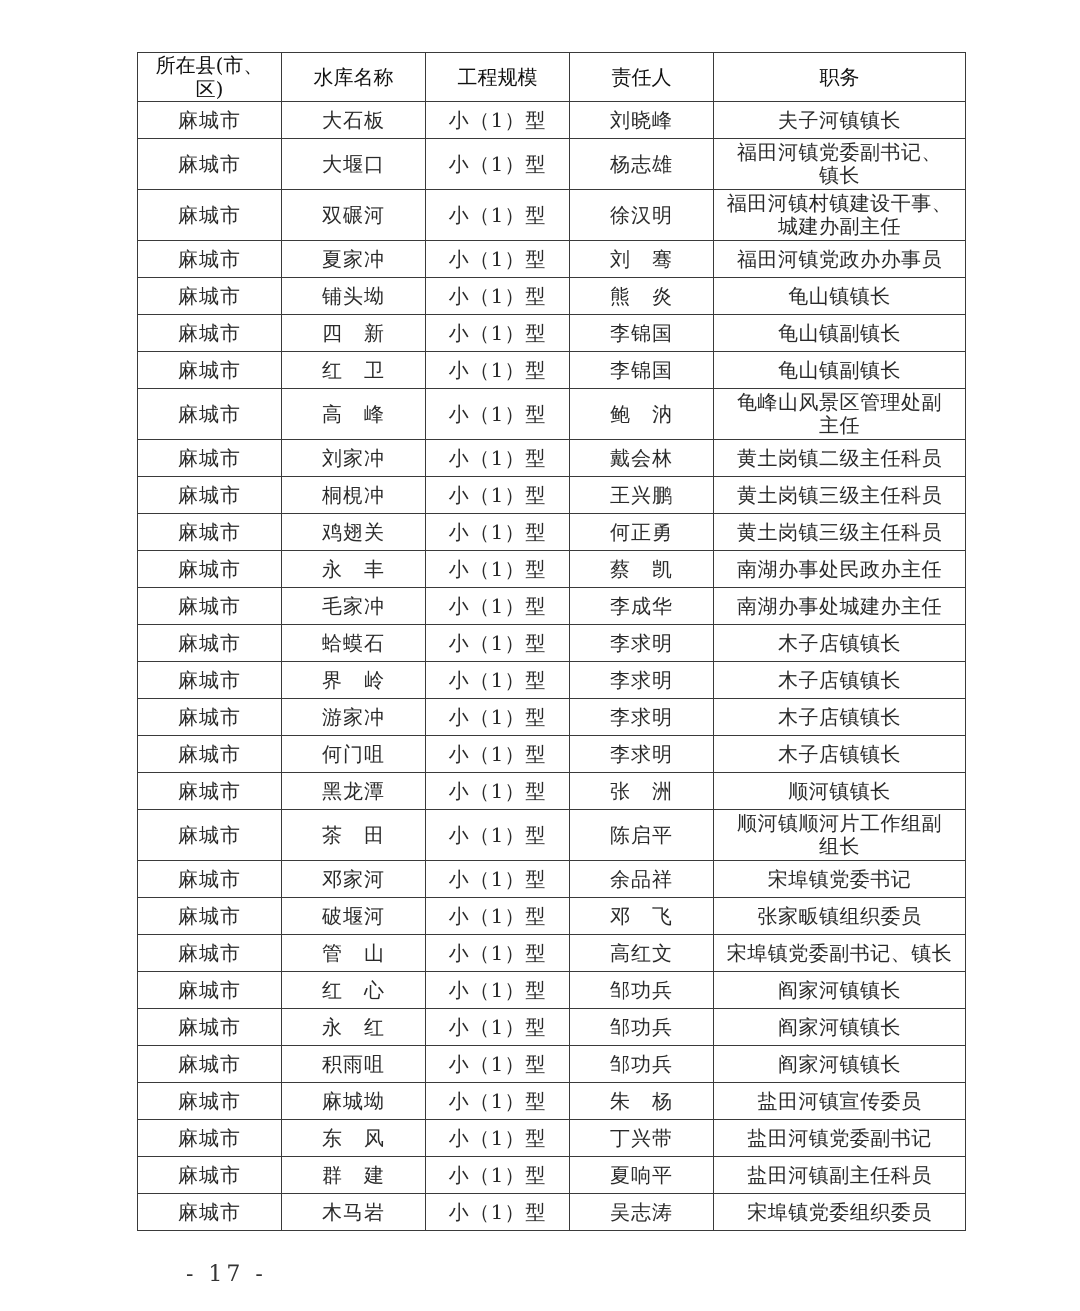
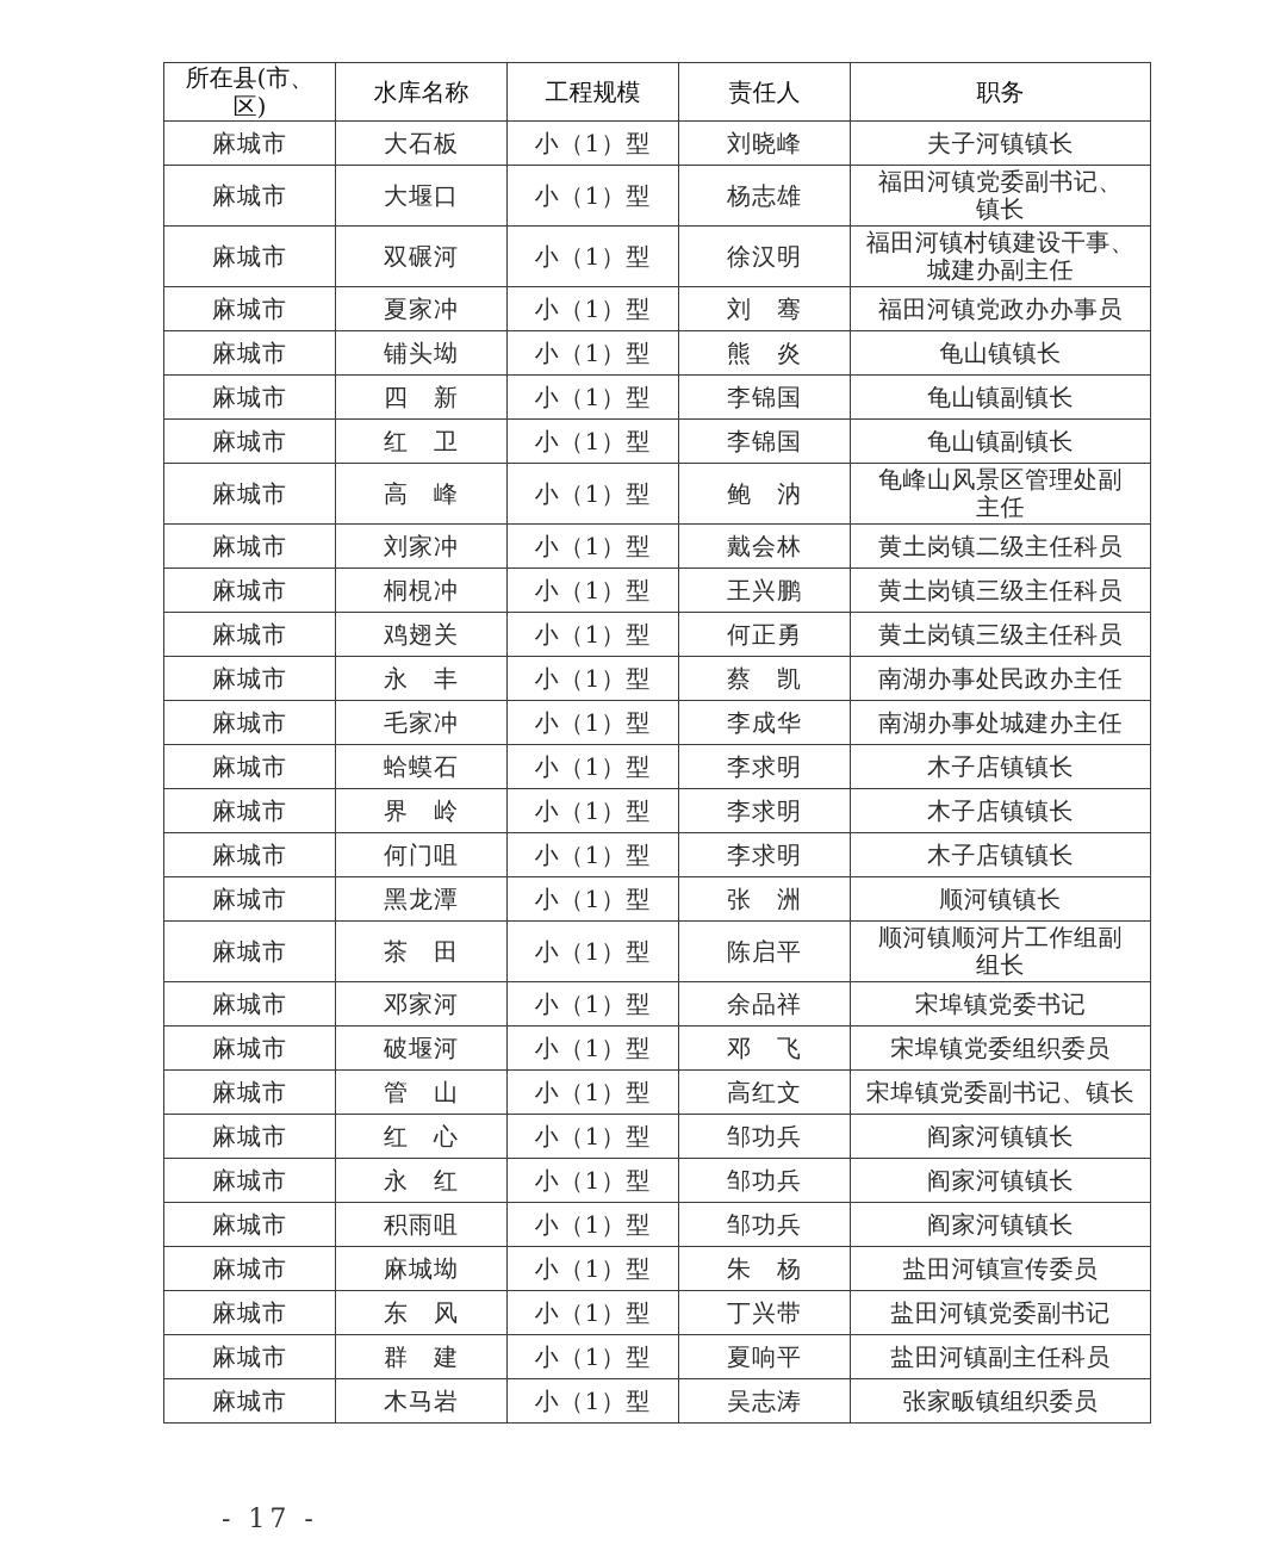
  所在县(市、区)	水库名称	工程规模	责任人	职务
  麻城市	大石板	小（1）型	刘晓峰	夫子河镇镇长
  麻城市	大堰口	小（1）型	杨志雄	福田河镇党委副书记、 镇长
  麻城市	双碾河	小（1）型	徐汉明	福田河镇村镇建设干事、 城建办副主任
  麻城市	夏家冲	小（1）型	刘 骞	福田河镇党政办办事员
  麻城市	铺头坳	小（1）型	熊 炎	龟山镇镇长
  麻城市	四 新	小（1）型	李锦国	龟山镇副镇长
  麻城市	红 卫	小（1）型	李锦国	龟山镇副镇长
  麻城市	高 峰	小（1）型	鲍 汭	龟峰山风景区管理处副 主任
  麻城市	刘家冲	小（1）型	戴会林	黄土岗镇二级主任科员
  麻城市	桐梘冲	小（1）型	王兴鹏	黄土岗镇三级主任科员
  麻城市	鸡翅关	小（1）型	何正勇	黄土岗镇三级主任科员
  麻城市	永 丰	小（1）型	蔡 凯	南湖办事处民政办主任
  麻城市	毛家冲	小（1）型	李成华	南湖办事处城建办主任
  麻城市	蛤蟆石	小（1）型	李求明	木子店镇镇长
  麻城市	界 岭	小（1）型	李求明	木子店镇镇长
- 麻城市	游家冲	小（1）型	李求明	木子店镇镇长
  麻城市	何门咀	小（1）型	李求明	木子店镇镇长
  麻城市	黑龙潭	小（1）型	张 洲	顺河镇镇长
  麻城市	茶 田	小（1）型	陈启平	顺河镇顺河片工作组副 组长
  麻城市	邓家河	小（1）型	余品祥	宋埠镇党委书记
- 麻城市	破堰河	小（1）型	邓 飞	张家畈镇组织委员
+ 麻城市	破堰河	小（1）型	邓 飞	宋埠镇党委组织委员
  麻城市	管 山	小（1）型	高红文	宋埠镇党委副书记、镇长
  麻城市	红 心	小（1）型	邹功兵	阎家河镇镇长
  麻城市	永 红	小（1）型	邹功兵	阎家河镇镇长
  麻城市	积雨咀	小（1）型	邹功兵	阎家河镇镇长
  麻城市	麻城坳	小（1）型	朱 杨	盐田河镇宣传委员
  麻城市	东 风	小（1）型	丁兴带	盐田河镇党委副书记
  麻城市	群 建	小（1）型	夏响平	盐田河镇副主任科员
- 麻城市	木马岩	小（1）型	吴志涛	宋埠镇党委组织委员
+ 麻城市	木马岩	小（1）型	吴志涛	张家畈镇组织委员
  - 17 -
